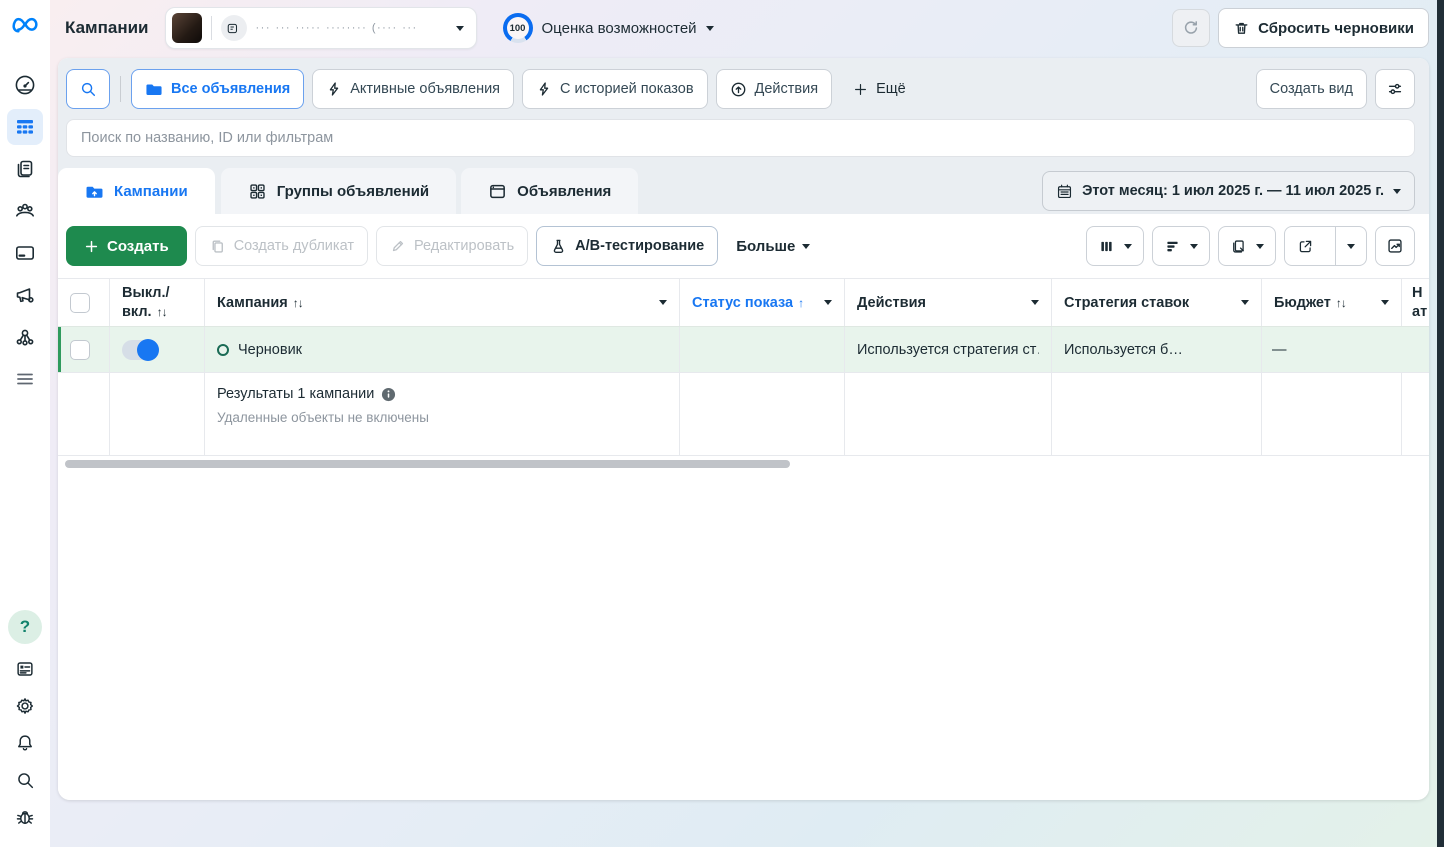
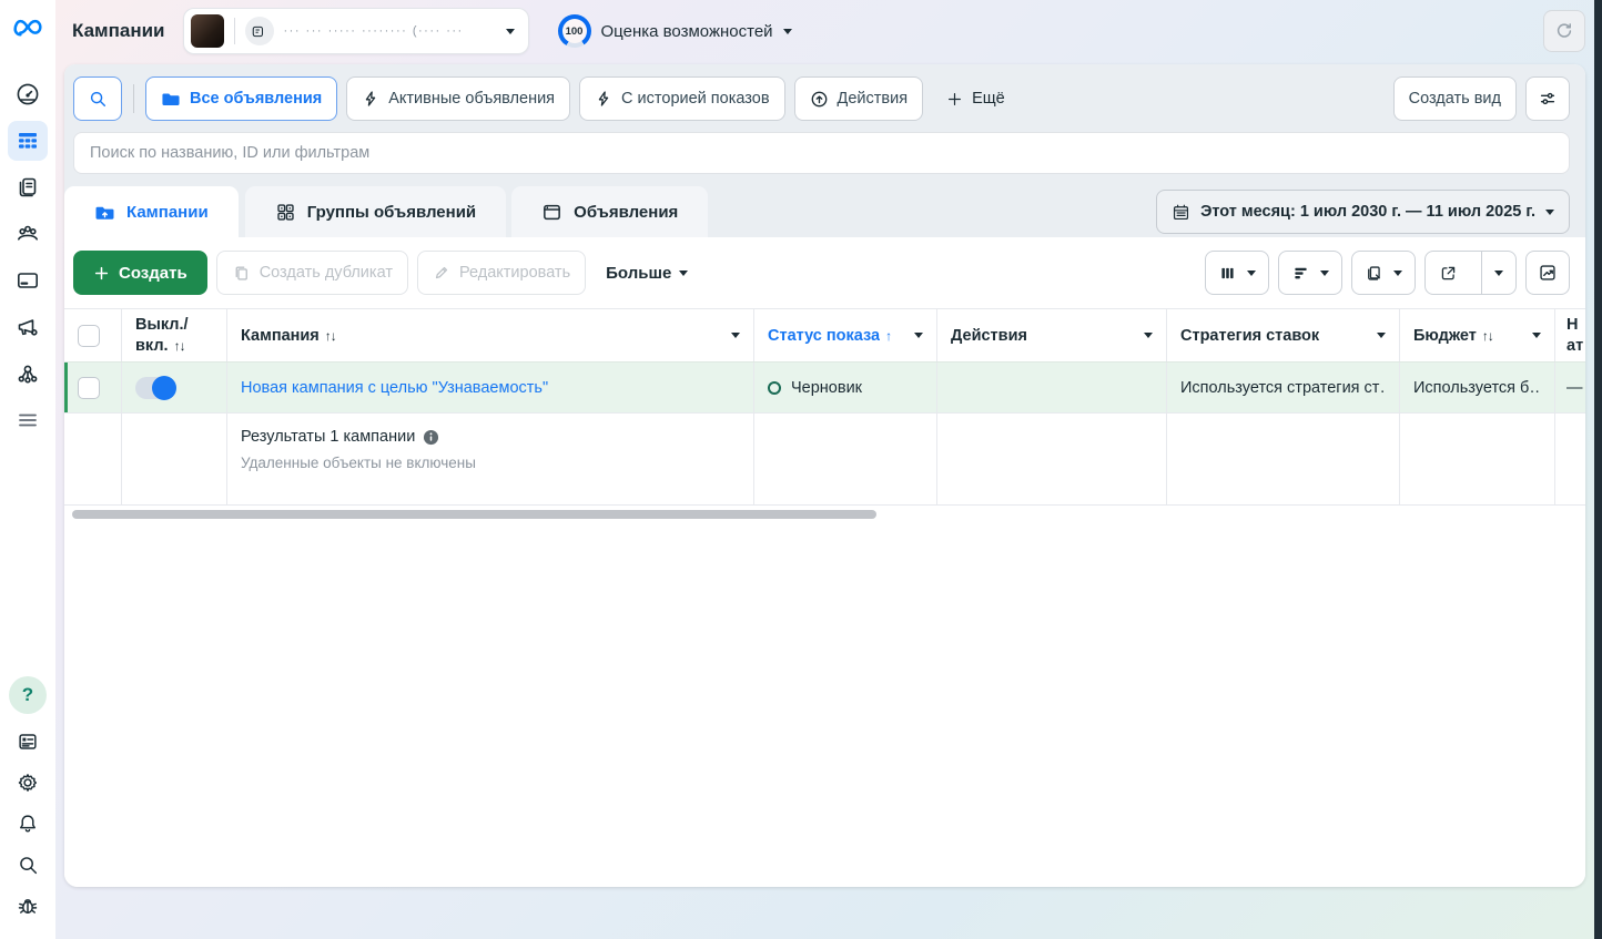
  ?
  Кампании
  ··· ··· ····· ········ (···· ···
  100
  Оценка возможностей
- Сбросить черновики
  Все объявления
  Активные объявления
  С историей показов
  Действия
  Ещё
  Создать вид
  Поиск по названию, ID или фильтрам
  Кампании
  Группы объявлений
  Объявления
- Этот месяц: 1 июл 2025 г. — 11 июл 2025 г.
+ Этот месяц: 1 июл 2030 г. — 11 июл 2025 г.
  Создать
  Создать дубликат
  Редактировать
- A/B-тестирование
  Больше
  Выкл./
  вкл. ↑↓
  Кампания
  ↑↓
  Статус показа
  ↑
  Действия
  Стратегия ставок
  Бюджет
  ↑↓
  Н ат
+ Новая кампания с целью "Узнаваемость"
  Черновик
  Используется стратегия ст
  Используется б…
  —
  Результаты 1 кампании
  Удаленные объекты не включены
